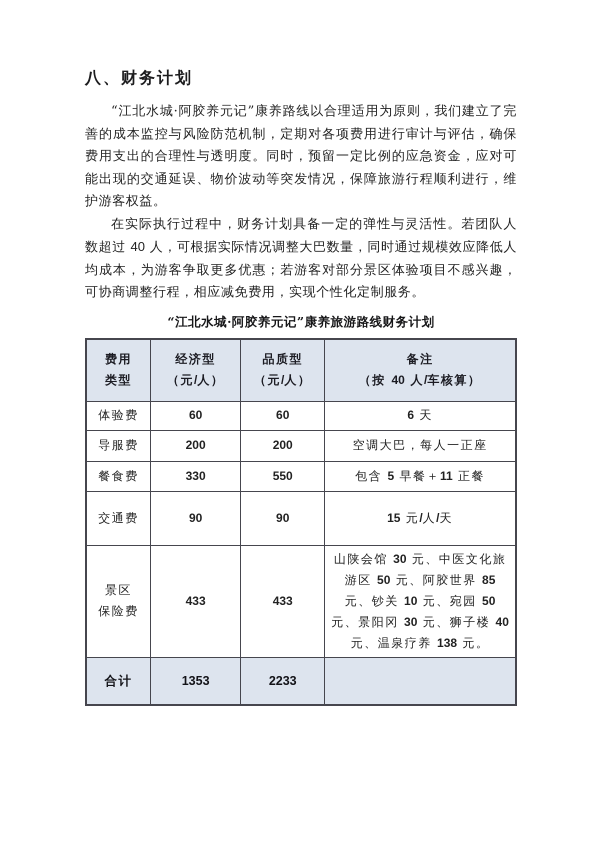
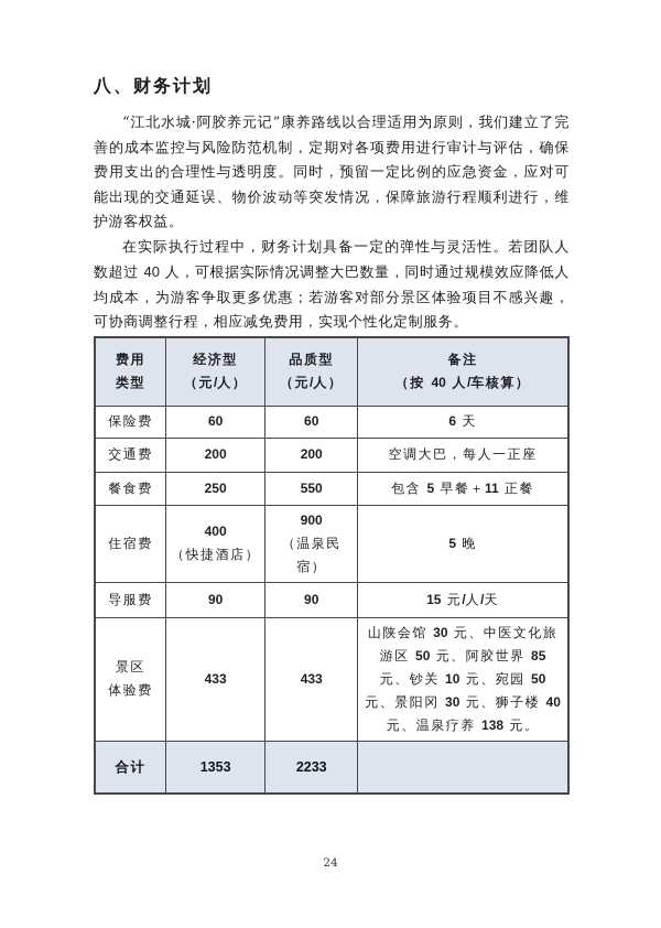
  八、财务计划
  “江北水城·阿胶养元记”康养路线以合理适用为原则，我们建立了完善的成本监控与风险防范机制，定期对各项费用进行审计与评估，确保费用支出的合理性与透明度。同时，预留一定比例的应急资金，应对可能出现的交通延误、物价波动等突发情况，保障旅游行程顺利进行，维护游客权益。
  在实际执行过程中，财务计划具备一定的弹性与灵活性。若团队人数超过 40 人，可根据实际情况调整大巴数量，同时通过规模效应降低人均成本，为游客争取更多优惠；若游客对部分景区体验项目不感兴趣，可协商调整行程，相应减免费用，实现个性化定制服务。
- “江北水城·阿胶养元记”康养旅游路线财务计划
  费用 类型	经济型 （元/人）	品质型 （元/人）	备注 （按 40 人/车核算）
- 体验费	60	60	6 天
+ 保险费	60	60	6 天
- 导服费	200	200	空调大巴，每人一正座
+ 交通费	200	200	空调大巴，每人一正座
- 餐食费	330	550	包含 5 早餐＋11 正餐
+ 餐食费	250	550	包含 5 早餐＋11 正餐
+ 住宿费	400（快捷酒店）	900（温泉民宿）	5 晚
- 交通费	90	90	15 元/人/天
+ 导服费	90	90	15 元/人/天
- 景区保险费	433	433	山陕会馆 30 元、中医文化旅游区 50 元、阿胶世界 85 元、钞关 10 元、宛园 50 元、景阳冈 30 元、狮子楼 40 元、温泉疗养 138 元。
+ 景区体验费	433	433	山陕会馆 30 元、中医文化旅游区 50 元、阿胶世界 85 元、钞关 10 元、宛园 50 元、景阳冈 30 元、狮子楼 40 元、温泉疗养 138 元。
  合计	1353	2233
+ 24
